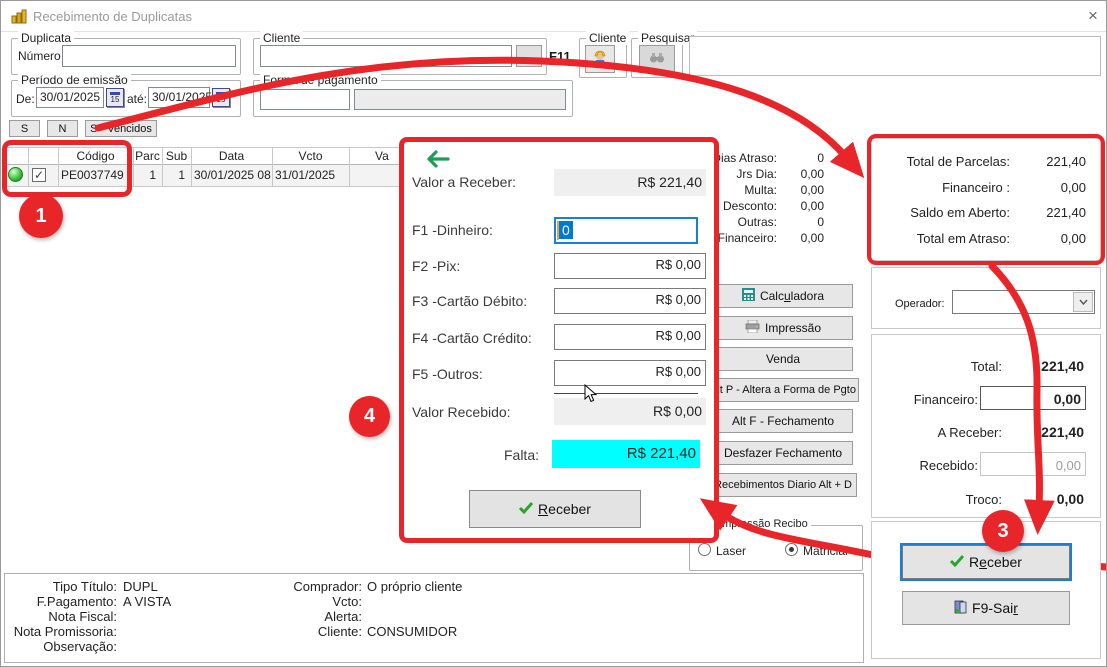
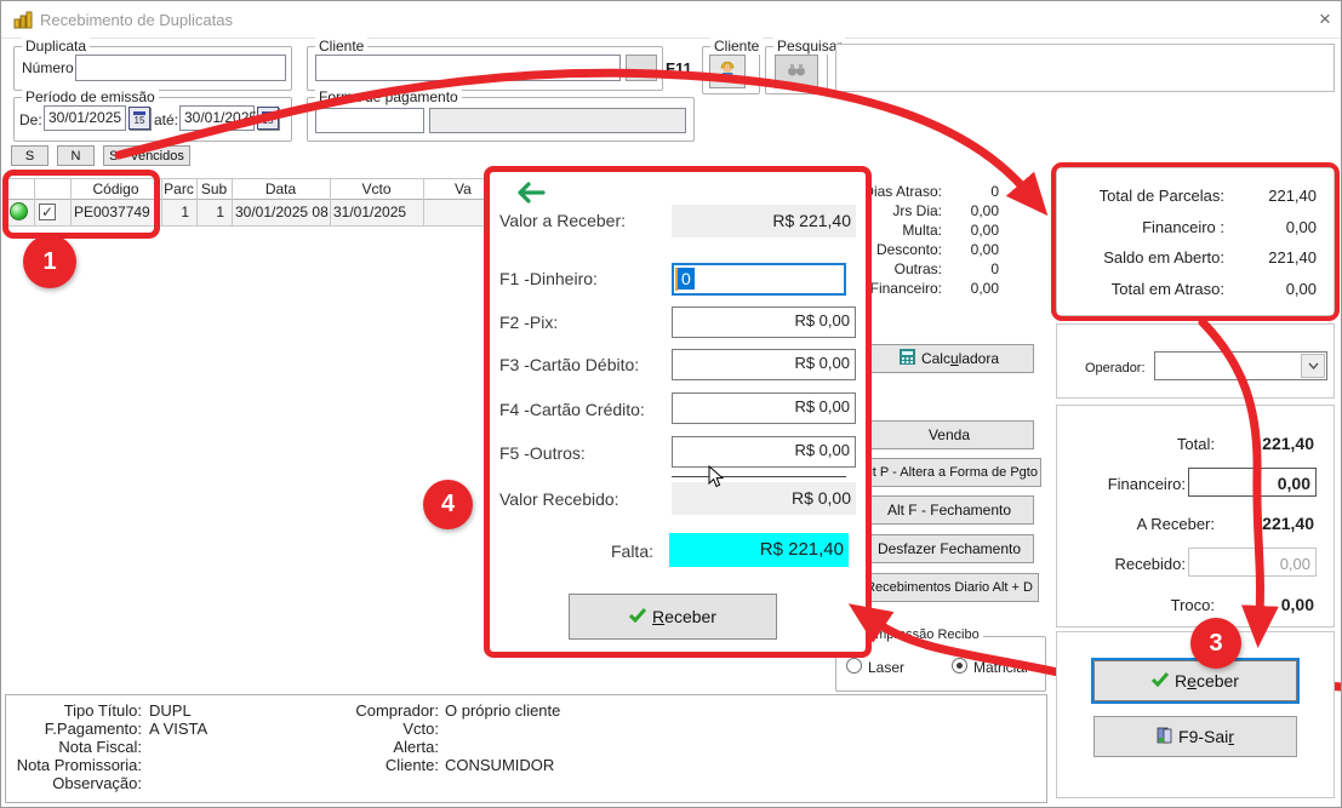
  Recebimento de Duplicatas
  ×
  Duplicata
  Número
  Cliente
  F11
  Cliente
  Pesquisa
  Período de emissão
  De:
  30/01/2025
  15
  até:
  30/01/202
  For pagamento
  S
  N
  S Vencidos
  Código
  Parc
  Sub
  Data
  Vcto
  Va
  ✓
  PE0037749
  1
  1
  30/01/2025 08
  31/01/2025
  ias Atraso:
  0
  Jrs Dia:
  0,00
  Multa:
  0,00
  Desconto:
  0,00
  Outras:
  0
  Financeiro:
  0,00
  Calculadora
- Impressão
  Venda
  t P - Altera a Forma de Pgto
  Alt F - Fechamento
  Desfazer Fechamento
  ecebimentos Diario Alt + D
  Laser
  Total de Parcelas:
  221,40
  Financeiro :
  0,00
  Saldo em Aberto:
  221,40
  Total em Atraso:
  0,00
  Operador:
  Total:
  221,40
  Financeiro:
  0,00
  A Receber:
  221,40
  Recebido:
  0,00
  Troco:
  0,00
  Receber
  F9-Sair
  Tipo Título:
  DUPL
  F.Pagamento:
  A VISTA
  Nota Fiscal:
  Nota Promissoria:
  Observação:
  Comprador:
  O próprio cliente
  Vcto:
  Alerta:
  Cliente:
  CONSUMIDOR
  Valor a Receber:
  R$ 221,40
  F1 -Dinheiro:
  0
  F2 -Pix:
  R$ 0,00
  F3 -Cartão Débito:
  R$ 0,00
  F4 -Cartão Crédito:
  R$ 0,00
  F5 -Outros:
  R$ 0,00
  Valor Recebido:
  R$ 0,00
  Falta:
  R$ 221,40
  Receber
  1
  3
  4
